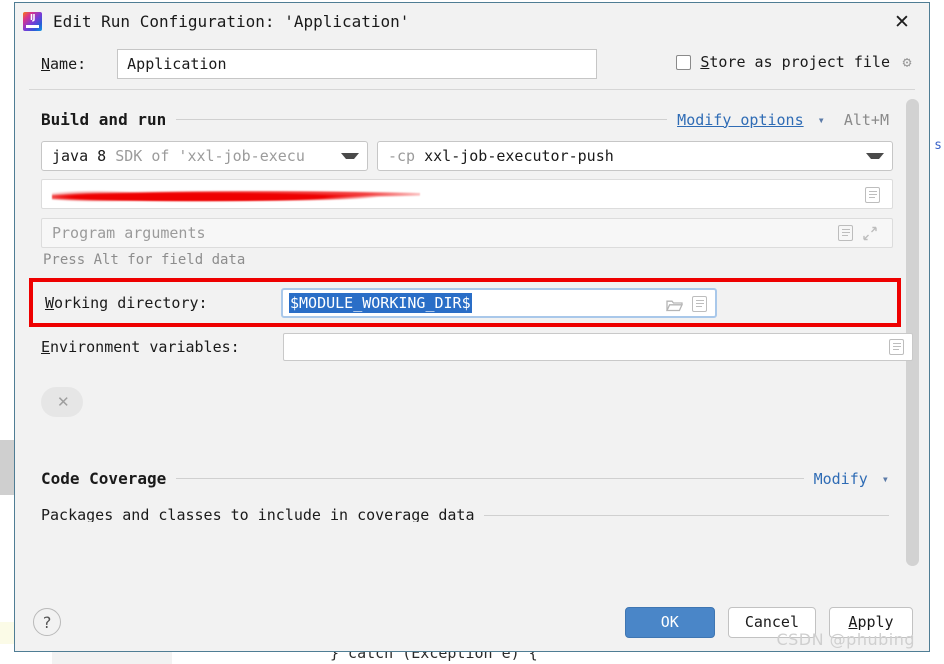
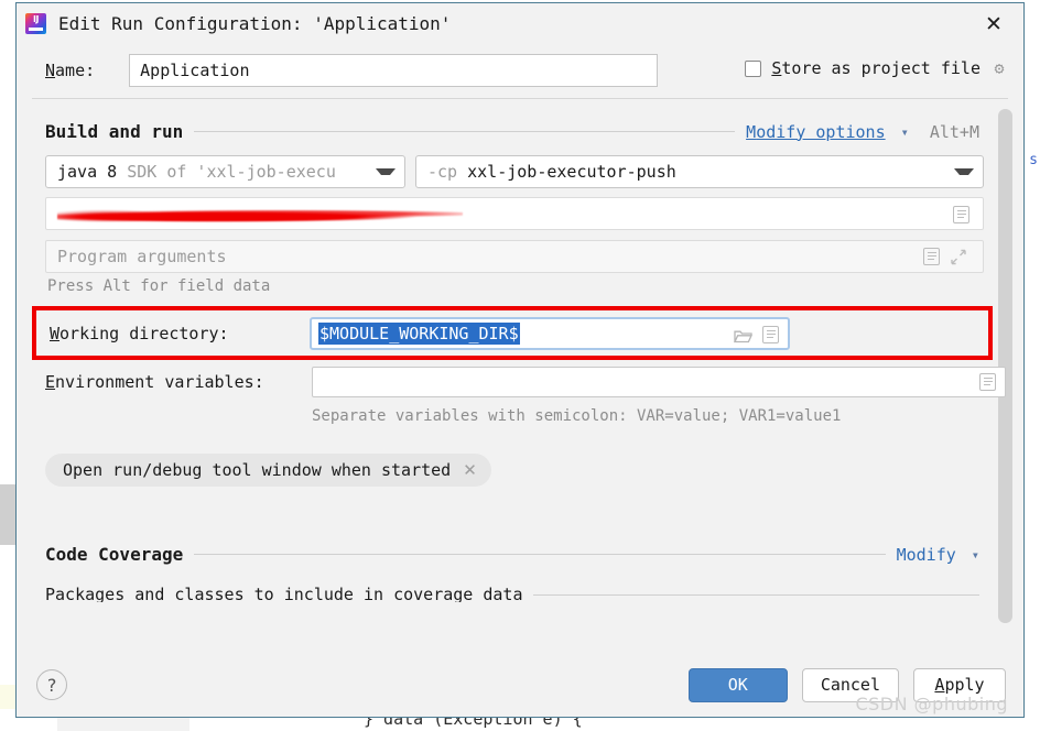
- } catch (Exception e) {
+ } data (Exception e) {
  s
  Edit Run Configuration: 'Application'
  ✕
  Name:
  Application
  Store as project file
  ⚙
  Build and run
  Modify options
  ▾
  Alt+M
  java 8
  SDK of 'xxl-job-execu
  -cp
  xxl-job-executor-push
  Program arguments
  Press Alt for field data
  Working directory:
  $MODULE_WORKING_DIR$
  Environment variables:
+ Separate variables with semicolon: VAR=value; VAR1=value1
+ Open run/debug tool window when started
  ✕
  Code Coverage
  Modify
  ▾
  Packages and classes to include in coverage data
  ?
  OK
  Cancel
  A
  pply
  CSDN @phubing
